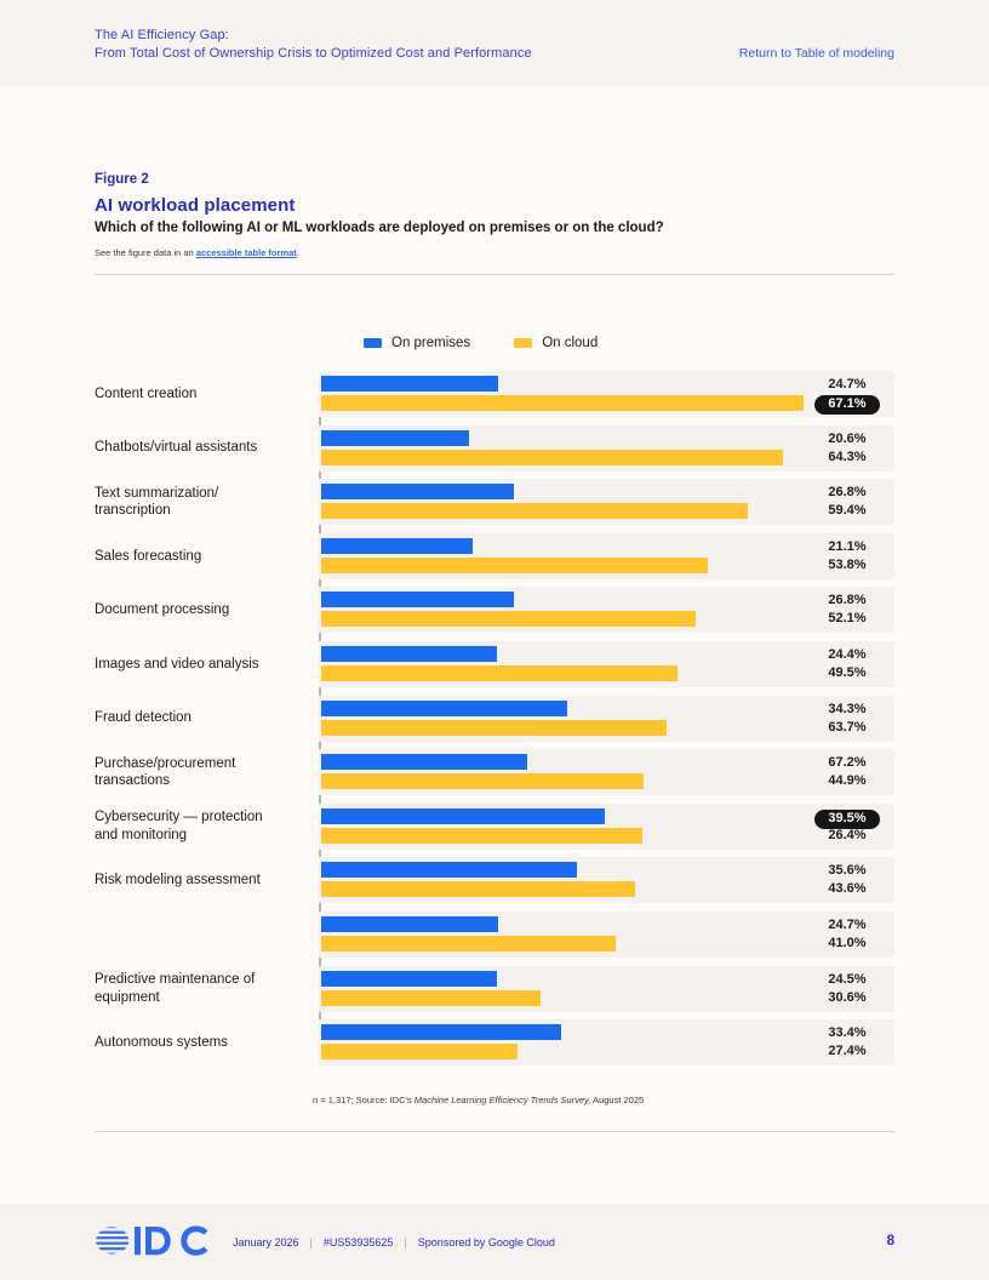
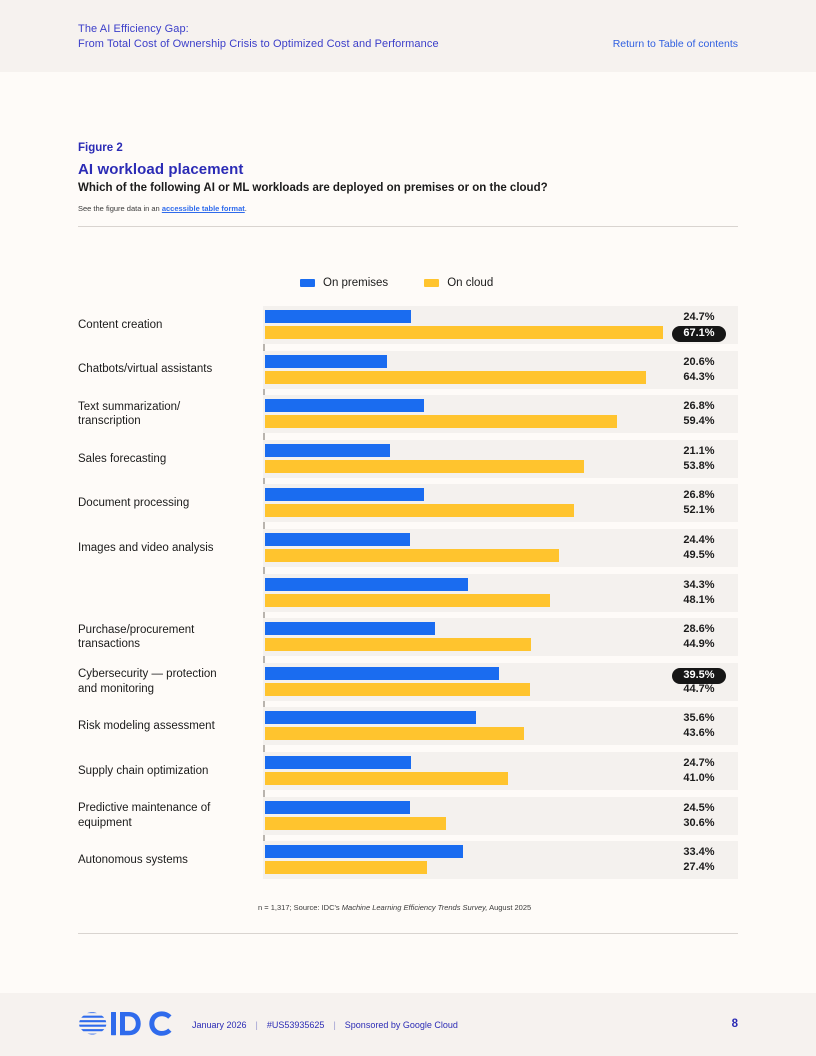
  The AI Efficiency Gap:
  From Total Cost of Ownership Crisis to Optimized Cost and Performance
- Return to Table of modeling
+ Return to Table of contents
  Figure 2
  AI workload placement
  Which of the following AI or ML workloads are deployed on premises or on the cloud?
  See the figure data in an accessible table format.
  On premises
  On cloud
  Content creation
  24.7%
  67.1%
  Chatbots/virtual assistants
  20.6%
  64.3%
  Text summarization/
  transcription
  26.8%
  59.4%
  Sales forecasting
  21.1%
  53.8%
  Document processing
  26.8%
  52.1%
  Images and video analysis
  24.4%
  49.5%
- Fraud detection
  34.3%
- 63.7%
+ 48.1%
  Purchase/procurement
  transactions
- 67.2%
+ 28.6%
  44.9%
  Cybersecurity — protection
  and monitoring
  39.5%
- 26.4%
+ 44.7%
  Risk modeling assessment
  35.6%
  43.6%
+ Supply chain optimization
  24.7%
  41.0%
  Predictive maintenance of
  equipment
  24.5%
  30.6%
  Autonomous systems
  33.4%
  27.4%
  n = 1,317; Source: IDC's Machine Learning Efficiency Trends Survey, August 2025
  January 2026
  |
  #US53935625
  |
  Sponsored by Google Cloud
  8
